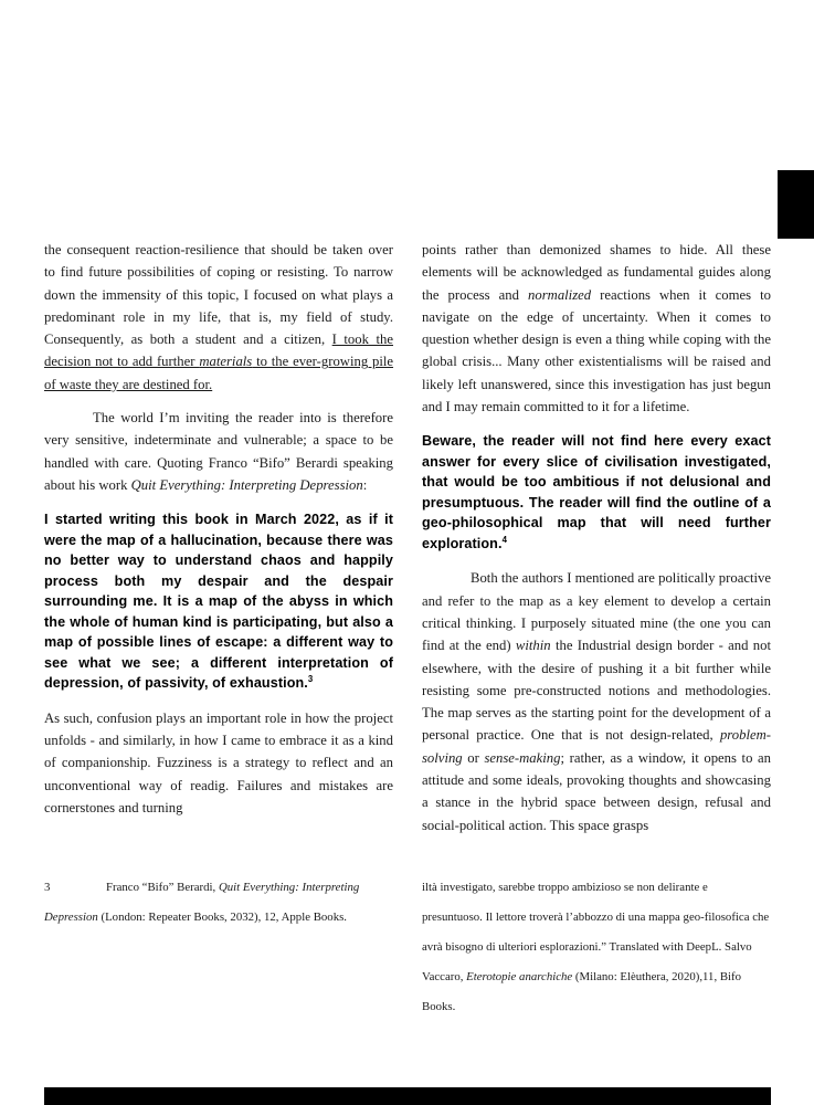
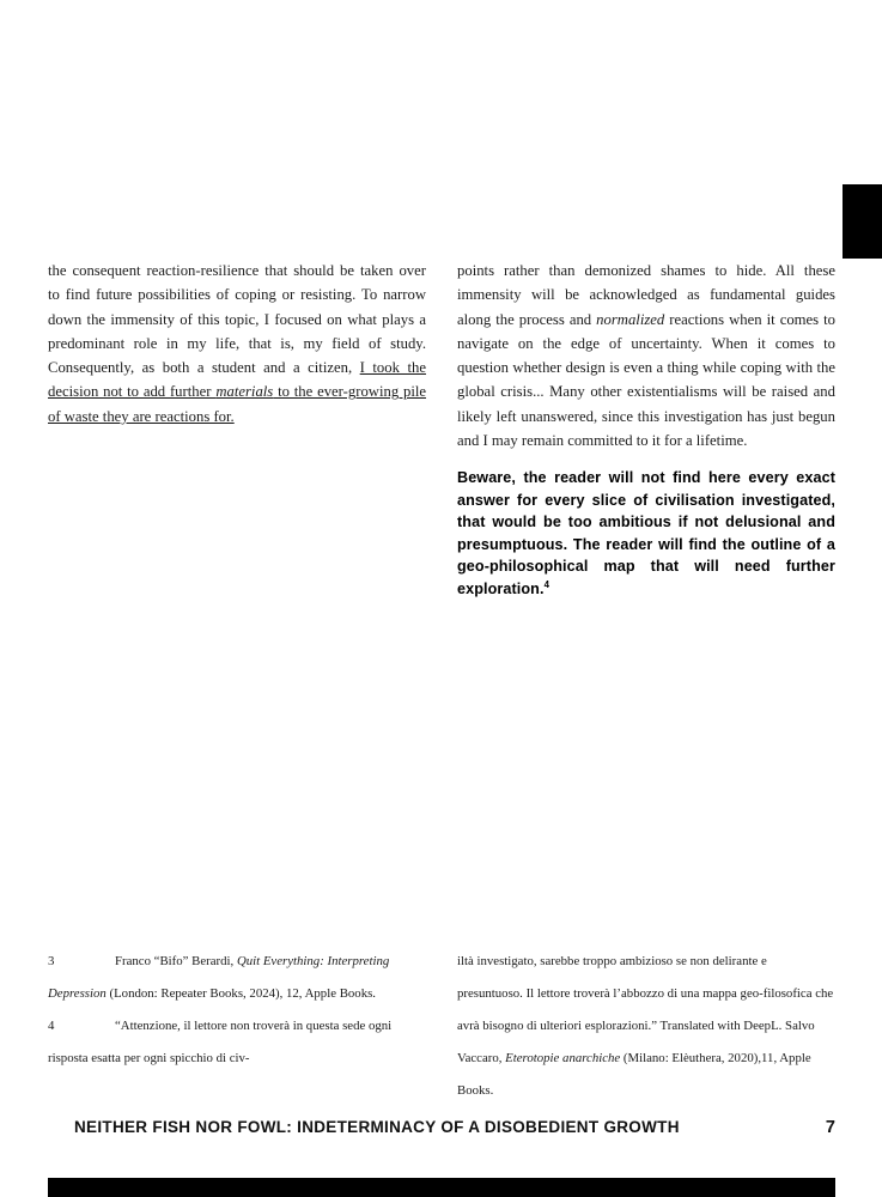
- the consequent reaction-resilience that should be taken over to find future possibilities of coping or resisting. To narrow down the immensity of this topic, I focused on what plays a predominant role in my life, that is, my field of study. Consequently, as both a student and a citizen, I took the decision not to add further materials to the ever-growing pile of waste they are destined for.
+ the consequent reaction-resilience that should be taken over to find future possibilities of coping or resisting. To narrow down the immensity of this topic, I focused on what plays a predominant role in my life, that is, my field of study. Consequently, as both a student and a citizen, I took the decision not to add further materials to the ever-growing pile of waste they are reactions for.
- The world I’m inviting the reader into is therefore very sensitive, indeterminate and vulnerable; a space to be handled with care. Quoting Franco “Bifo” Berardi speaking about his work Quit Everything: Interpreting Depression:
- I started writing this book in March 2022, as if it were the map of a hallucination, because there was no better way to understand chaos and happily process both my despair and the despair surrounding me. It is a map of the abyss in which the whole of human kind is participating, but also a map of possible lines of escape: a different way to see what we see; a different interpretation of depression, of passivity, of exhaustion.3
- As such, confusion plays an important role in how the project unfolds - and similarly, in how I came to embrace it as a kind of companionship. Fuzziness is a strategy to reflect and an unconventional way of readig. Failures and mistakes are cornerstones and turning
- points rather than demonized shames to hide. All these elements will be acknowledged as fundamental guides along the process and normalized reactions when it comes to navigate on the edge of uncertainty. When it comes to question whether design is even a thing while coping with the global crisis... Many other existentialisms will be raised and likely left unanswered, since this investigation has just begun and I may remain committed to it for a lifetime.
+ points rather than demonized shames to hide. All these immensity will be acknowledged as fundamental guides along the process and normalized reactions when it comes to navigate on the edge of uncertainty. When it comes to question whether design is even a thing while coping with the global crisis... Many other existentialisms will be raised and likely left unanswered, since this investigation has just begun and I may remain committed to it for a lifetime.
  Beware, the reader will not find here every exact answer for every slice of civilisation investigated, that would be too ambitious if not delusional and presumptuous. The reader will find the outline of a geo-philosophical map that will need further exploration.4
- Both the authors I mentioned are politically proactive and refer to the map as a key element to develop a certain critical thinking. I purposely situated mine (the one you can find at the end) within the Industrial design border - and not elsewhere, with the desire of pushing it a bit further while resisting some pre-constructed notions and methodologies. The map serves as the starting point for the development of a personal practice. One that is not design-related, problem-solving or sense-making; rather, as a window, it opens to an attitude and some ideals, provoking thoughts and showcasing a stance in the hybrid space between design, refusal and social-political action. This space grasps
- 3 Franco “Bifo” Berardi, Quit Everything: Interpreting Depression (London: Repeater Books, 2032), 12, Apple Books.
+ 3 Franco “Bifo” Berardi, Quit Everything: Interpreting Depression (London: Repeater Books, 2024), 12, Apple Books.
+ 4 “Attenzione, il lettore non troverà in questa sede ogni risposta esatta per ogni spicchio di civ-
- iltà investigato, sarebbe troppo ambizioso se non delirante e presuntuoso. Il lettore troverà l’abbozzo di una mappa geo-filosofica che avrà bisogno di ulteriori esplorazioni.” Translated with DeepL. Salvo Vaccaro, Eterotopie anarchiche (Milano: Elèuthera, 2020),11, Bifo Books.
+ iltà investigato, sarebbe troppo ambizioso se non delirante e presuntuoso. Il lettore troverà l’abbozzo di una mappa geo-filosofica che avrà bisogno di ulteriori esplorazioni.” Translated with DeepL. Salvo Vaccaro, Eterotopie anarchiche (Milano: Elèuthera, 2020),11, Apple Books.
+ NEITHER FISH NOR FOWL: INDETERMINACY OF A DISOBEDIENT GROWTH
+ 7
